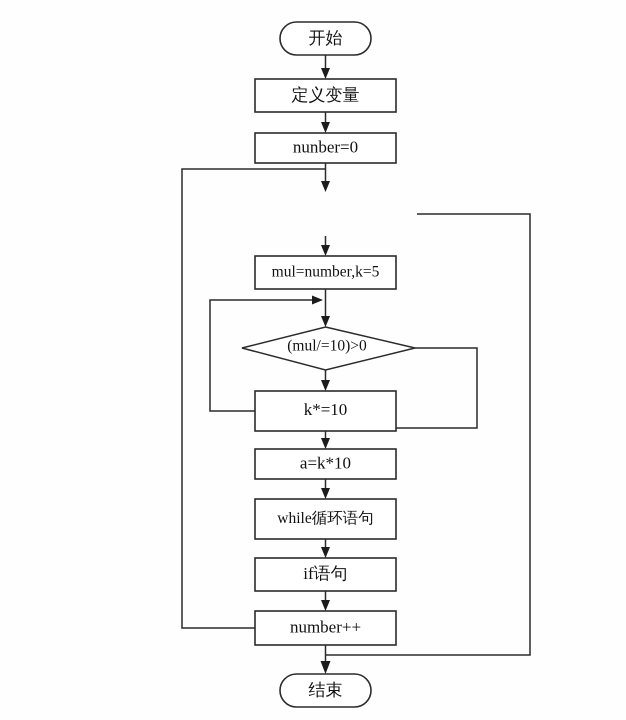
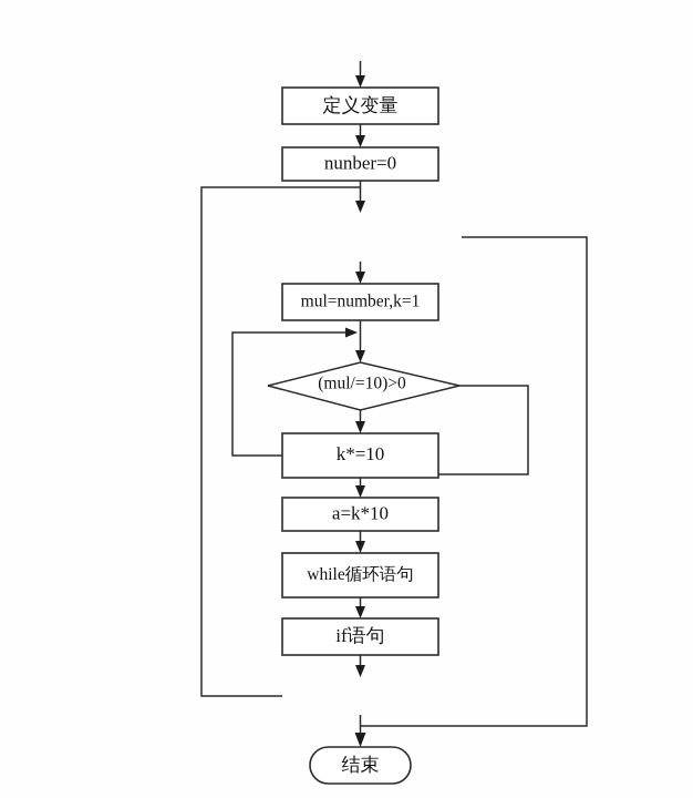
- 开始
  定义变量
  nunber=0
- mul=number,k=5
+ mul=number,k=1
  (mul/=10)>0
  k*=10
  a=k*10
  while循环语句
  if语句
- number++
  结束
